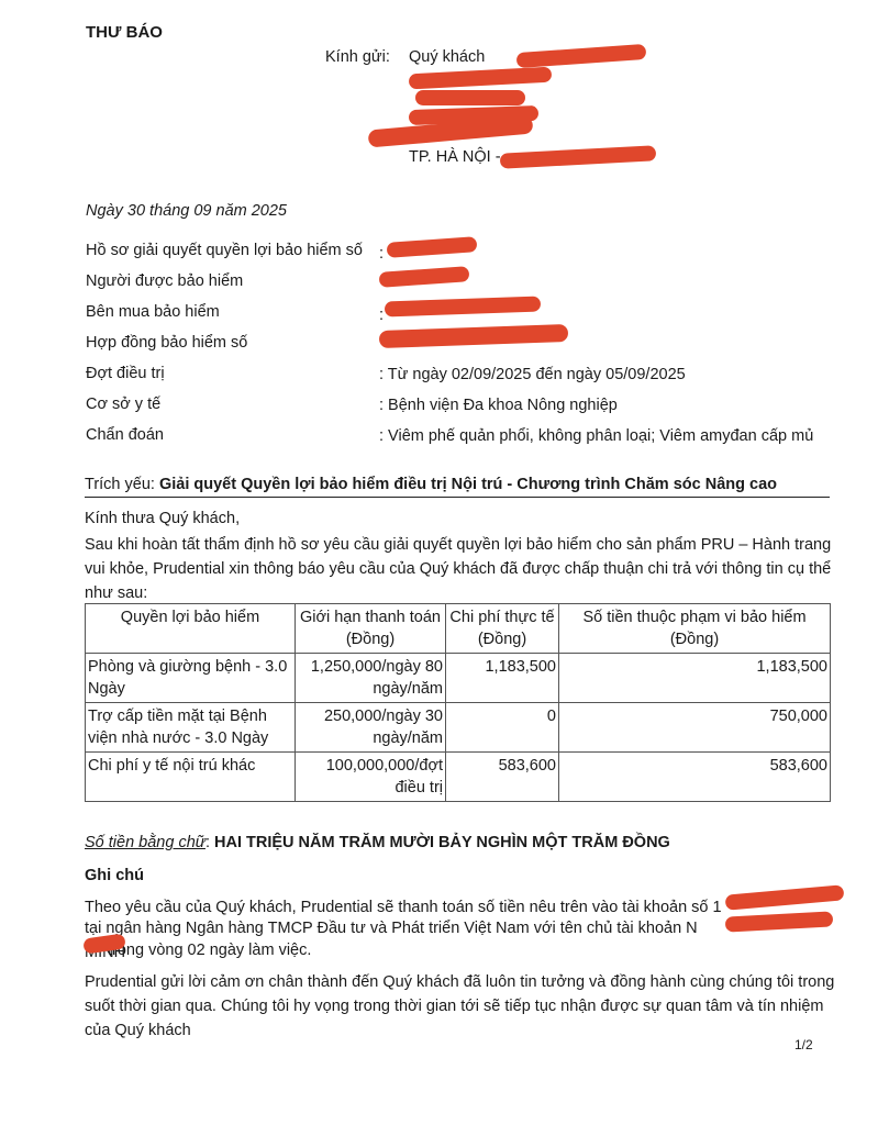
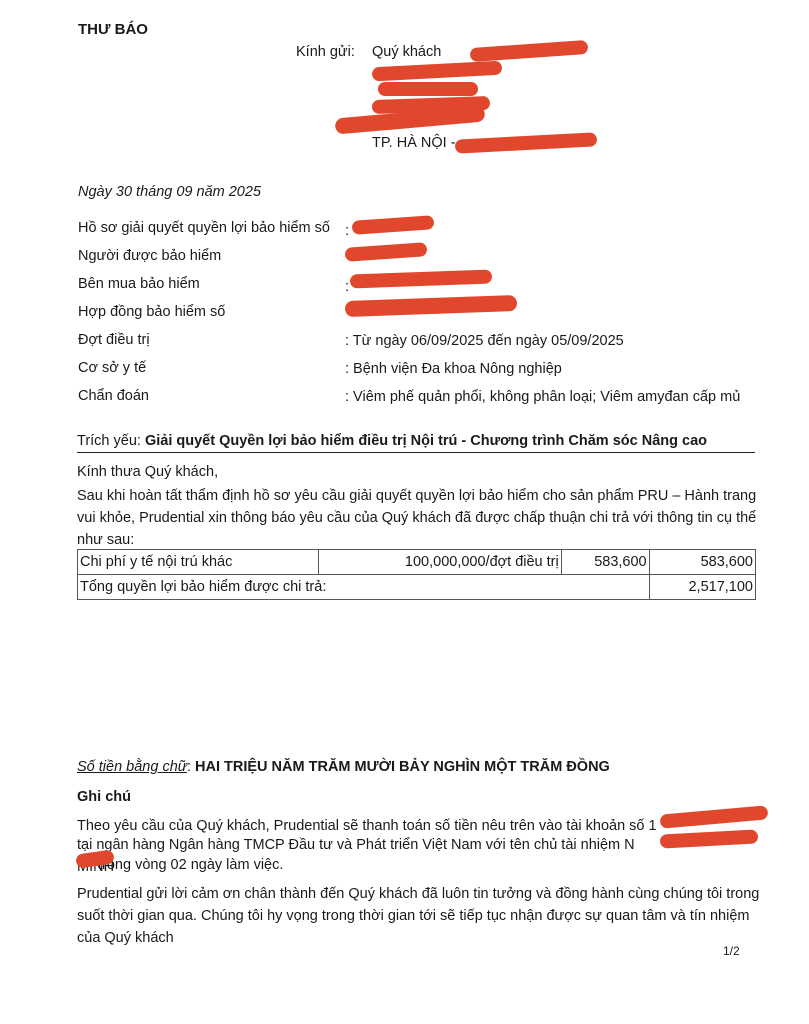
  THƯ BÁO
  Kính gửi:
  Quý khách
  TP. HÀ NỘI -
  Ngày 30 tháng 09 năm 2025
  Hồ sơ giải quyết quyền lợi bảo hiểm số
  :
  Người được bảo hiểm
  Bên mua bảo hiểm
  :
  Hợp đồng bảo hiểm số
  Đợt điều trị
- : Từ ngày 02/09/2025 đến ngày 05/09/2025
+ : Từ ngày 06/09/2025 đến ngày 05/09/2025
  Cơ sở y tế
  : Bệnh viện Đa khoa Nông nghiệp
  Chẩn đoán
  : Viêm phế quản phổi, không phân loại; Viêm amyđan cấp mủ
  Trích yếu: Giải quyết Quyền lợi bảo hiểm điều trị Nội trú - Chương trình Chăm sóc Nâng cao
  Kính thưa Quý khách,
  Sau khi hoàn tất thẩm định hồ sơ yêu cầu giải quyết quyền lợi bảo hiểm cho sản phẩm PRU – Hành trang vui khỏe, Prudential xin thông báo yêu cầu của Quý khách đã được chấp thuận chi trả với thông tin cụ thể như sau:
- Quyền lợi bảo hiểm	Giới hạn thanh toán (Đồng)	Chi phí thực tế (Đồng)	Số tiền thuộc phạm vi bảo hiểm (Đồng)
- Phòng và giường bệnh - 3.0 Ngày	1,250,000/ngày 80 ngày/năm	1,183,500	1,183,500
- Trợ cấp tiền mặt tại Bệnh viện nhà nước - 3.0 Ngày	250,000/ngày 30 ngày/năm	0	750,000
  Chi phí y tế nội trú khác	100,000,000/đợt điều trị	583,600	583,600
+ Tổng quyền lợi bảo hiểm được chi trả:	2,517,100
  Số tiền bằng chữ: HAI TRIỆU NĂM TRĂM MƯỜI BẢY NGHÌN MỘT TRĂM ĐỒNG
  Ghi chú
  Theo yêu cầu của Quý khách, Prudential sẽ thanh toán số tiền nêu trên vào tài khoản số 1
- tại ngân hàng Ngân hàng TMCP Đầu tư và Phát triển Việt Nam với tên chủ tài khoản NINH
+ tại ngân hàng Ngân hàng TMCP Đầu tư và Phát triển Việt Nam với tên chủ tài nhiệm NINH
  rong vòng 02 ngày làm việc.
  Prudential gửi lời cảm ơn chân thành đến Quý khách đã luôn tin tưởng và đồng hành cùng chúng tôi trong suốt thời gian qua. Chúng tôi hy vọng trong thời gian tới sẽ tiếp tục nhận được sự quan tâm và tín nhiệm của Quý khách
  1/2
